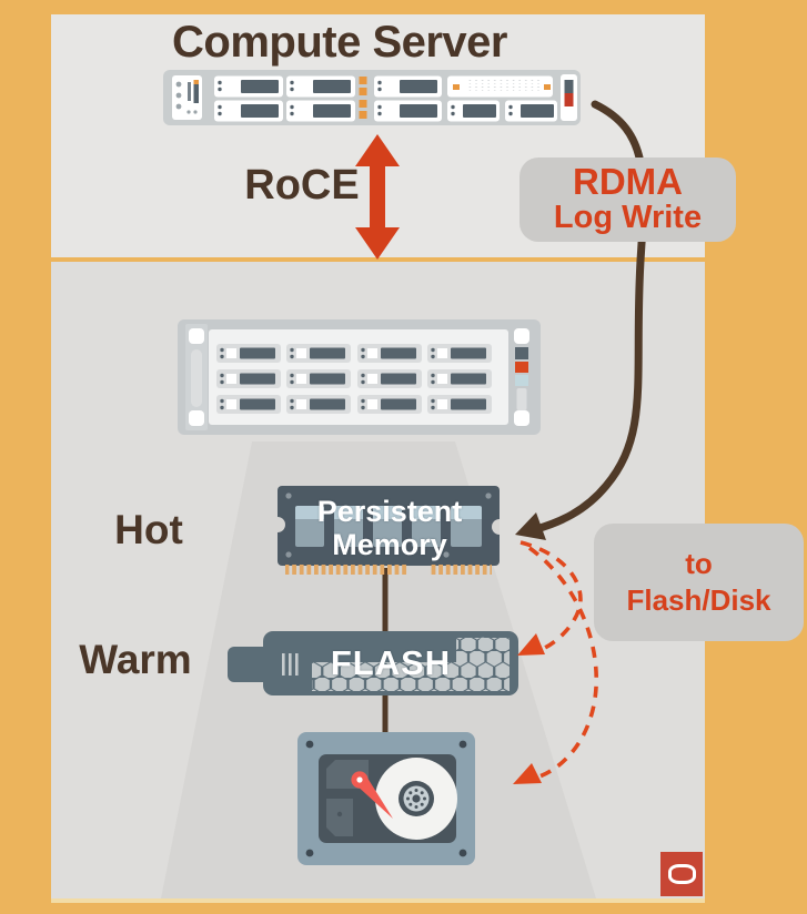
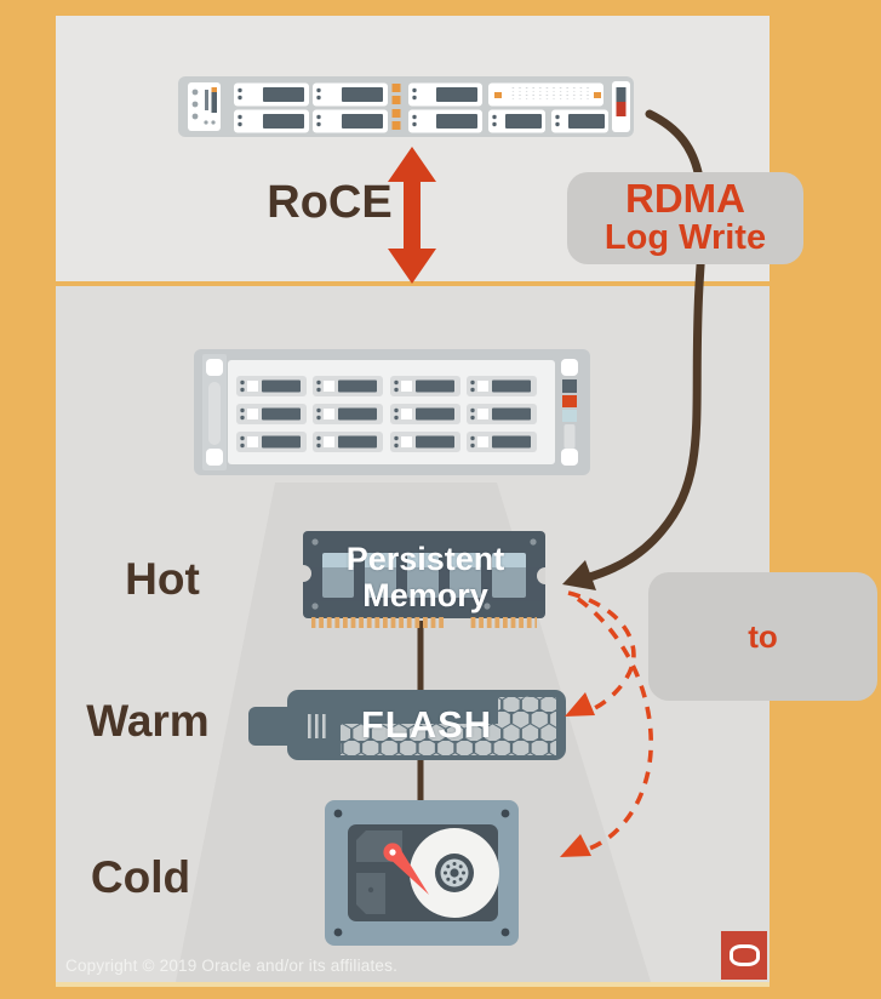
  Persistent
  Memory
  FLASH
  RDMA
  Log Write
  to
- Flash/Disk
- Compute Server
  RoCE
  Hot
  Warm
+ Cold
+ Copyright © 2019 Oracle and/or its affiliates.
